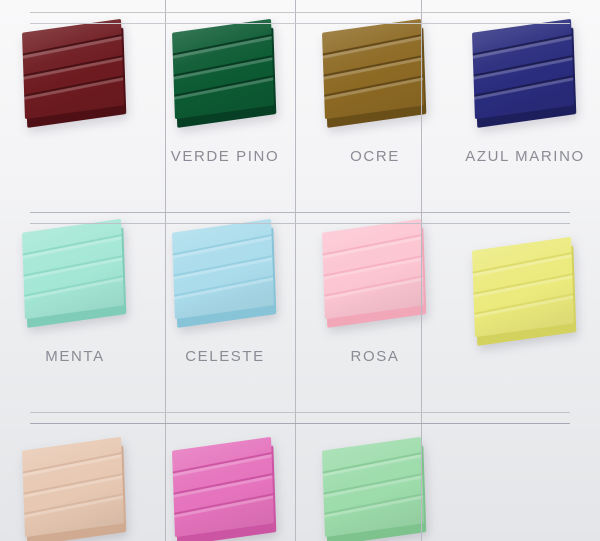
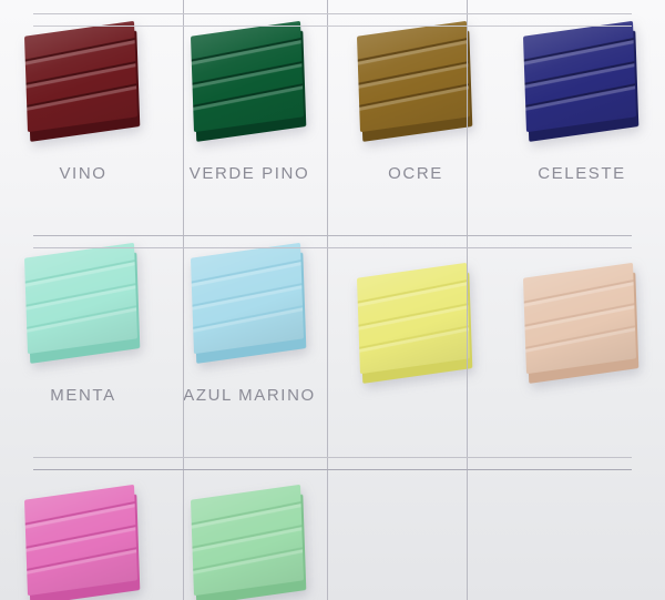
+ VINO
  VERDE PINO
  OCRE
- AZUL MARINO
+ CELESTE
  MENTA
- CELESTE
+ AZUL MARINO
- ROSA
